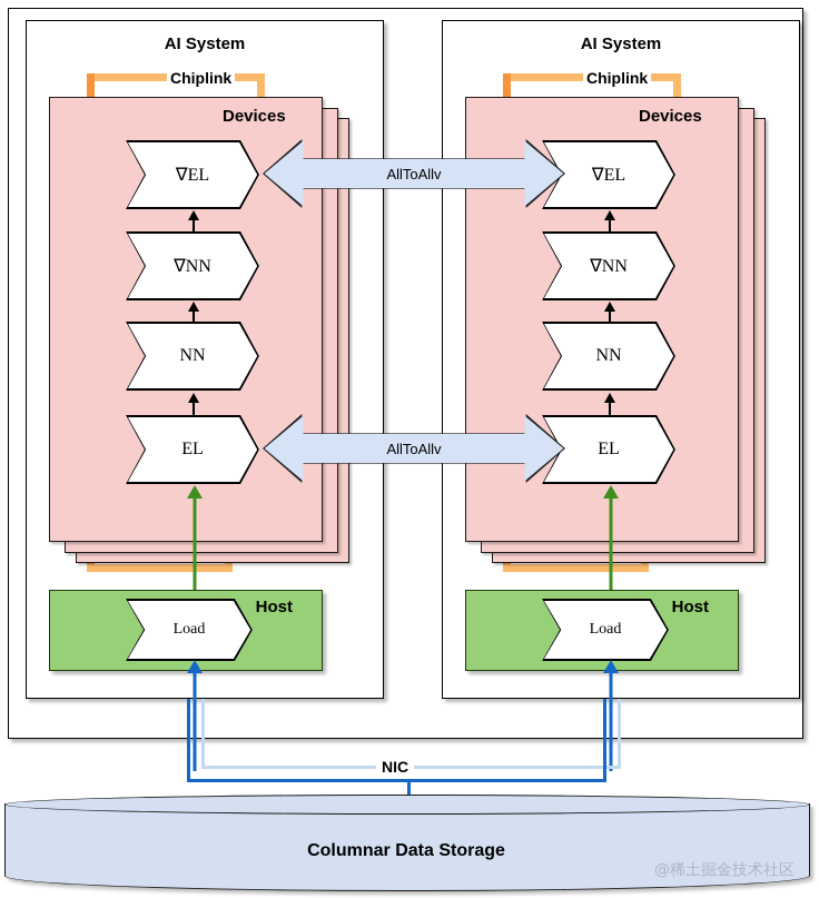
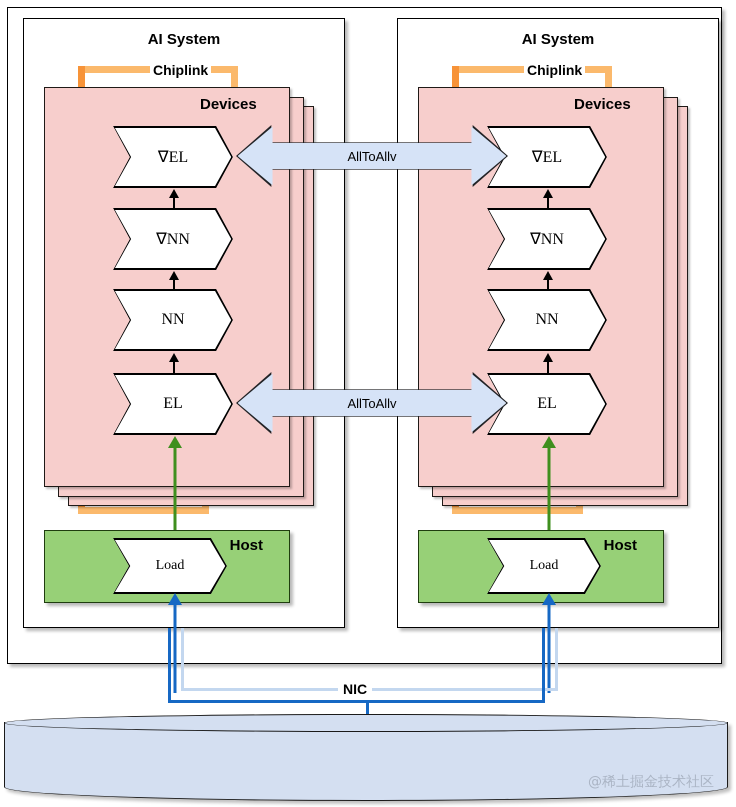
  AI System
  Chiplink
  Devices
  ∇EL
  ∇NN
  NN
  EL
  Host
  Load
  AI System
  Chiplink
  Devices
  ∇EL
  ∇NN
  NN
  EL
  Host
  Load
  AllToAllv
  AllToAllv
  NIC
- Columnar Data Storage
  @稀土掘金技术社区
